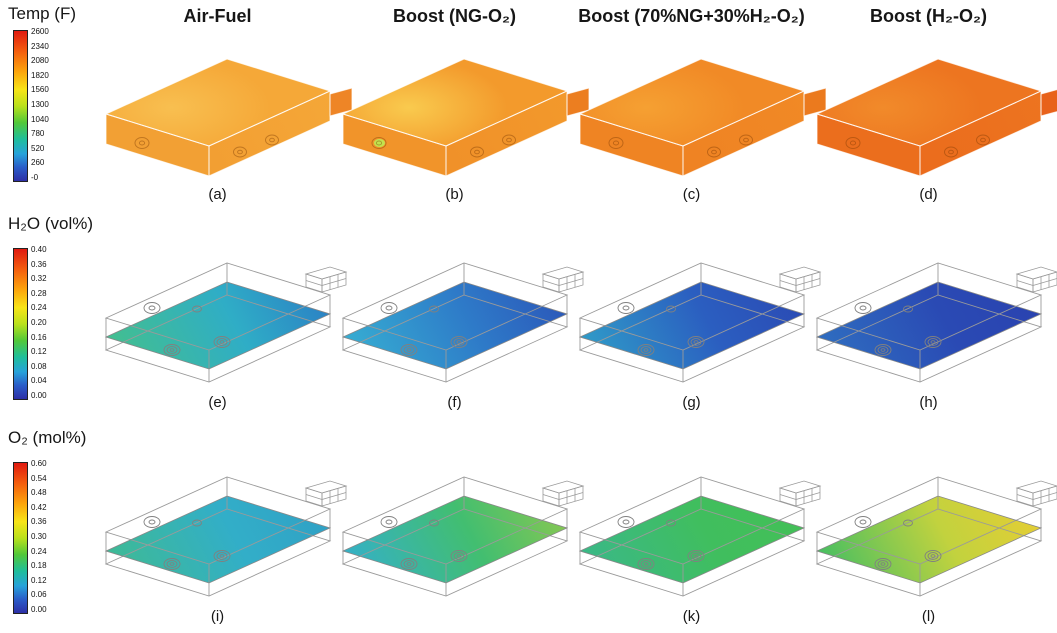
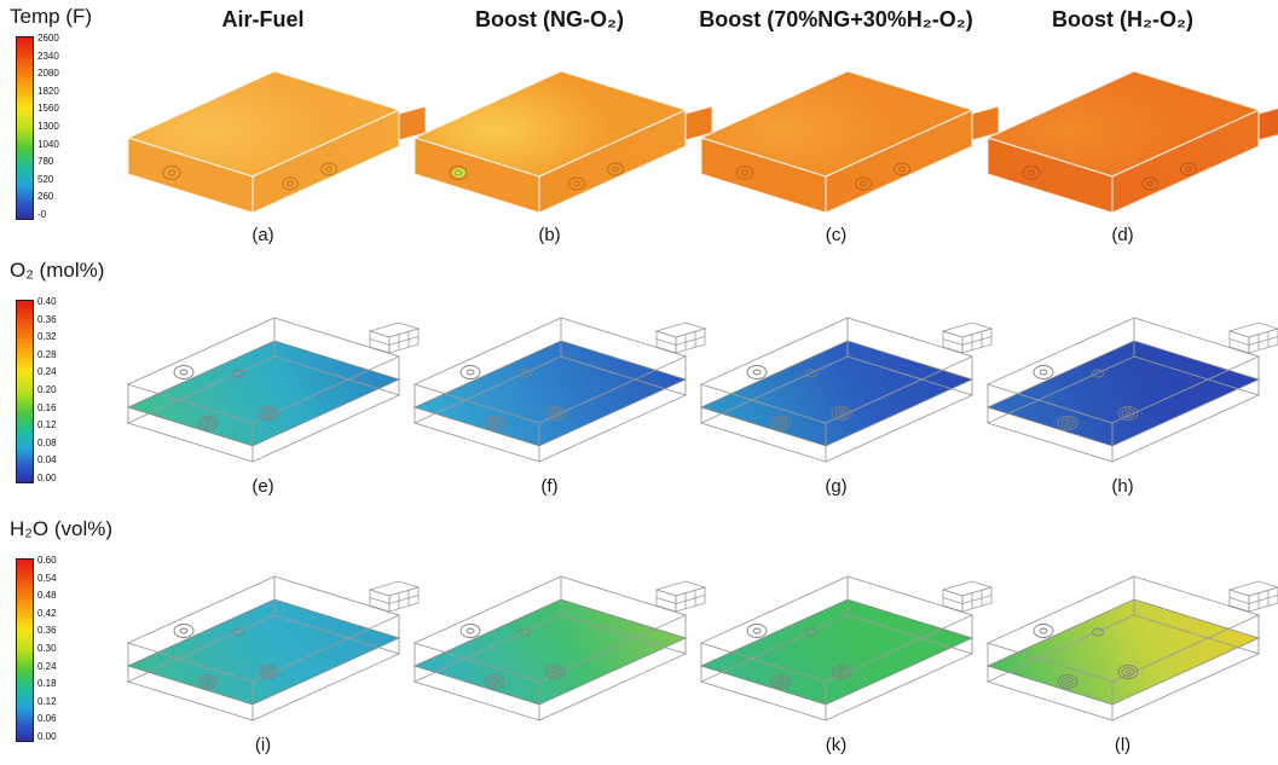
  Air-Fuel
  Boost (NG-O₂)
  Boost (70%NG+30%H₂-O₂)
  Boost (H₂-O₂)
  Temp (F)
  2600
  2340
  2080
  1820
  1560
  1300
  1040
  780
  520
  260
  -0
  (a)
  (b)
  (c)
  (d)
- H₂O (vol%)
+ O₂ (mol%)
  0.40
  0.36
  0.32
  0.28
  0.24
  0.20
  0.16
  0.12
  0.08
  0.04
  0.00
  (e)
  (f)
  (g)
  (h)
- O₂ (mol%)
+ H₂O (vol%)
  0.60
  0.54
  0.48
  0.42
  0.36
  0.30
  0.24
  0.18
  0.12
  0.06
  0.00
  (i)
  (k)
  (l)
